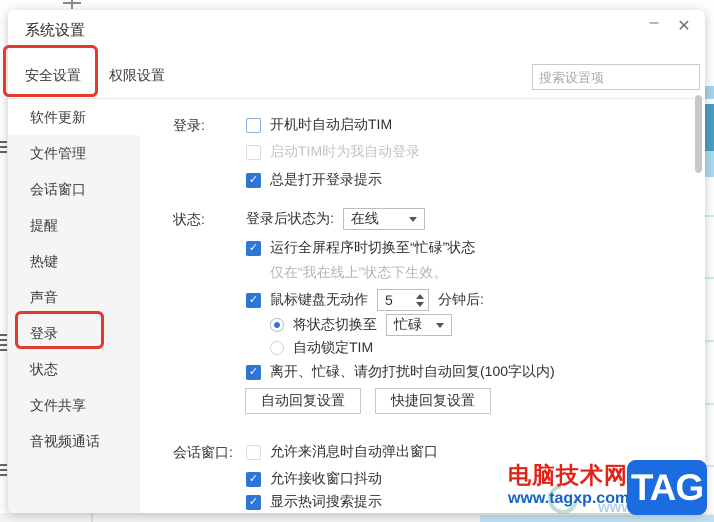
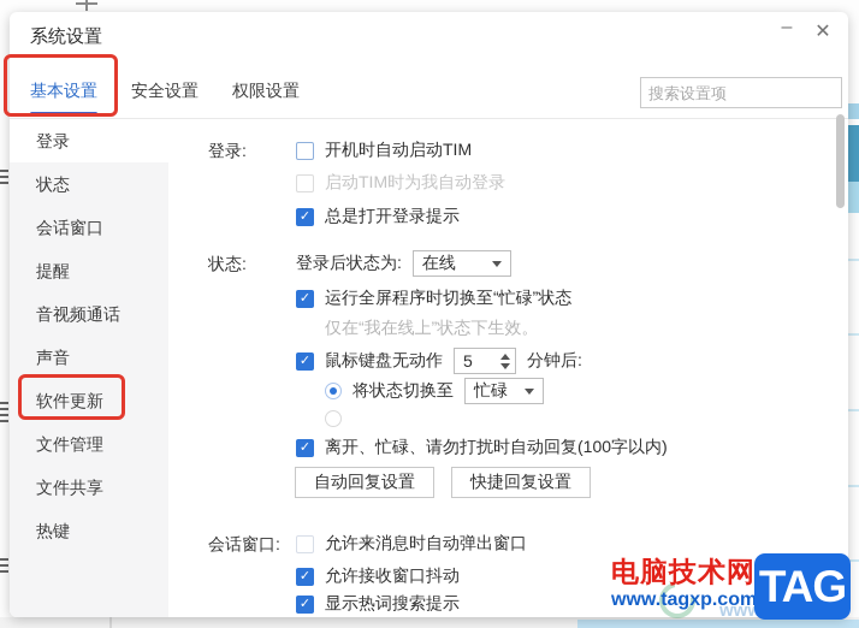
  系统设置
  –
  ✕
+ 基本设置
  安全设置
  权限设置
  搜索设置项
- 软件更新
+ 登录
- 文件管理
+ 状态
  会话窗口
  提醒
- 热键
+ 音视频通话
  声音
- 登录
+ 软件更新
- 状态
+ 文件管理
  文件共享
- 音视频通话
+ 热键
  登录:
  开机时自动启动TIM
  启动TIM时为我自动登录
  总是打开登录提示
  状态:
  登录后状态为:
  在线
  运行全屏程序时切换至“忙碌”状态
  仅在“我在线上”状态下生效。
  鼠标键盘无动作
  5
  分钟后:
  将状态切换至
  忙碌
- 自动锁定TIM
  离开、忙碌、请勿打扰时自动回复(100字以内)
  自动回复设置
  快捷回复设置
  会话窗口:
  允许来消息时自动弹出窗口
  允许接收窗口抖动
  显示热词搜索提示
  电脑技术网
  www.tagxp.com
  TAG
